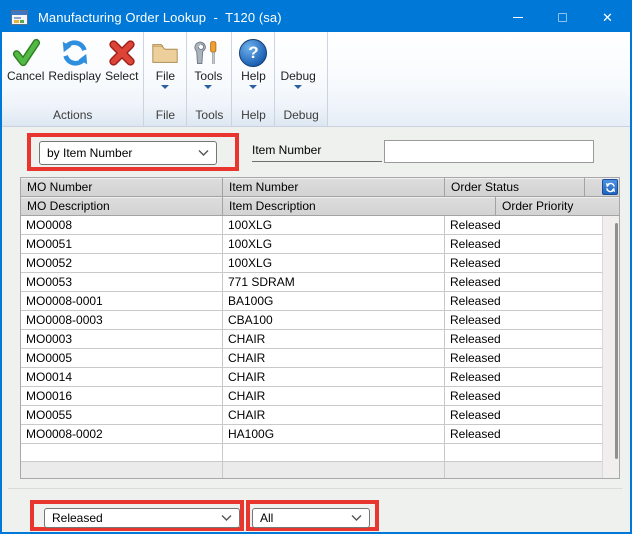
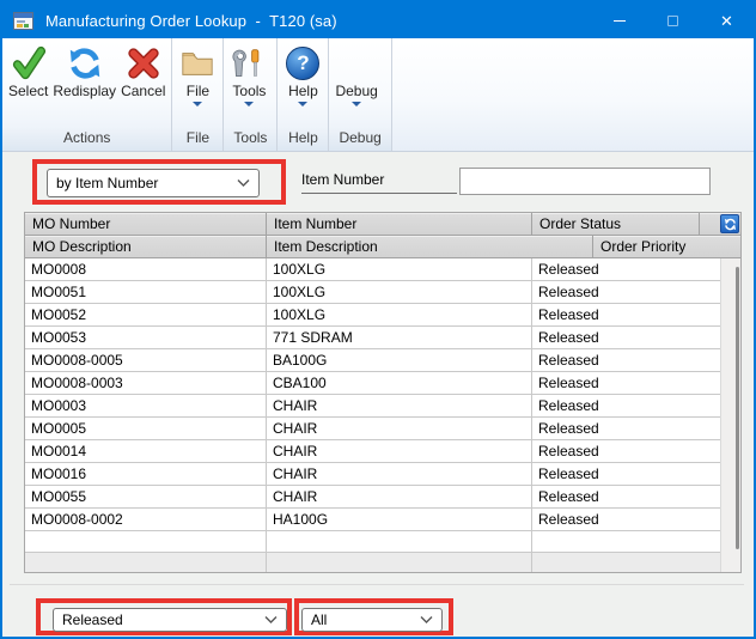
  Manufacturing Order Lookup - T120 (sa)
  ✕
- Cancel
+ Select
  Redisplay
- Select
+ Cancel
  Actions
  File
  File
  Tools
  Tools
  ?
  Help
  Help
  Debug
  Debug
  by Item Number
  Item Number
  MO Number
  Item Number
  Order Status
  MO Description
  Item Description
  Order Priority
  MO0008
  100XLG
  Released
  MO0051
  100XLG
  Released
  MO0052
  100XLG
  Released
  MO0053
  771 SDRAM
  Released
- MO0008-0001
+ MO0008-0005
  BA100G
  Released
  MO0008-0003
  CBA100
  Released
  MO0003
  CHAIR
  Released
  MO0005
  CHAIR
  Released
  MO0014
  CHAIR
  Released
  MO0016
  CHAIR
  Released
  MO0055
  CHAIR
  Released
  MO0008-0002
  HA100G
  Released
  Released
  All
